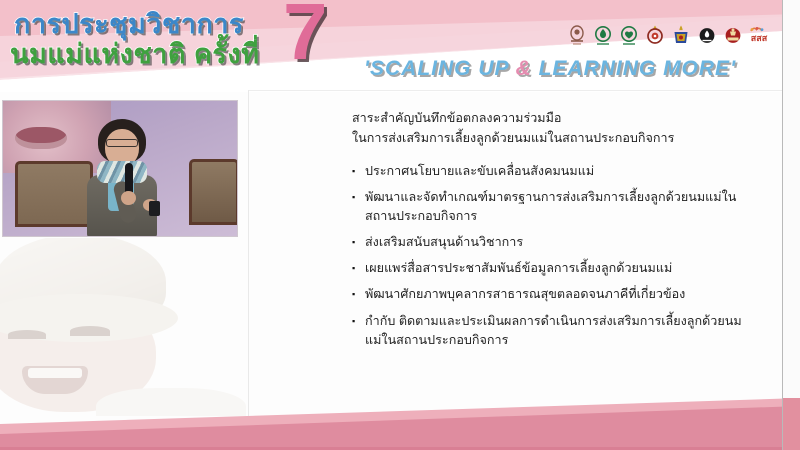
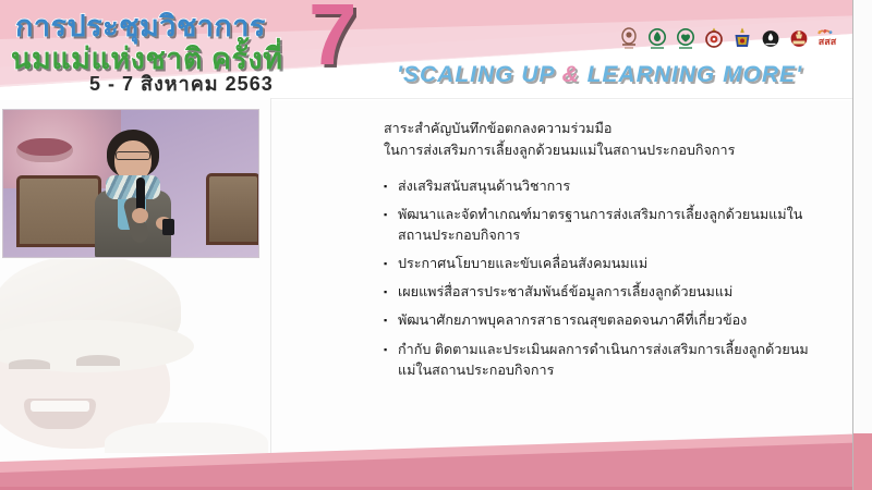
  การประชุมวิชาการ
  นมแม่แห่งชาติ ครั้งที่
  7
+ 5 - 7 สิงหาคม 2563
  'SCALING UP & LEARNING MORE'
  สสส
  สาระสำคัญบันทึกข้อตกลงความร่วมมือ
  ในการส่งเสริมการเลี้ยงลูกด้วยนมแม่ในสถานประกอบกิจการ
  ▪
- ประกาศนโยบายและขับเคลื่อนสังคมนมแม่
+ ส่งเสริมสนับสนุนด้านวิชาการ
  ▪
  พัฒนาและจัดทำเกณฑ์มาตรฐานการส่งเสริมการเลี้ยงลูกด้วยนมแม่ในสถานประกอบกิจการ
  ▪
- ส่งเสริมสนับสนุนด้านวิชาการ
+ ประกาศนโยบายและขับเคลื่อนสังคมนมแม่
  ▪
  เผยแพร่สื่อสารประชาสัมพันธ์ข้อมูลการเลี้ยงลูกด้วยนมแม่
  ▪
  พัฒนาศักยภาพบุคลากรสาธารณสุขตลอดจนภาคีที่เกี่ยวข้อง
  ▪
  กำกับ ติดตามและประเมินผลการดำเนินการส่งเสริมการเลี้ยงลูกด้วยนมแม่ในสถานประกอบกิจการ
